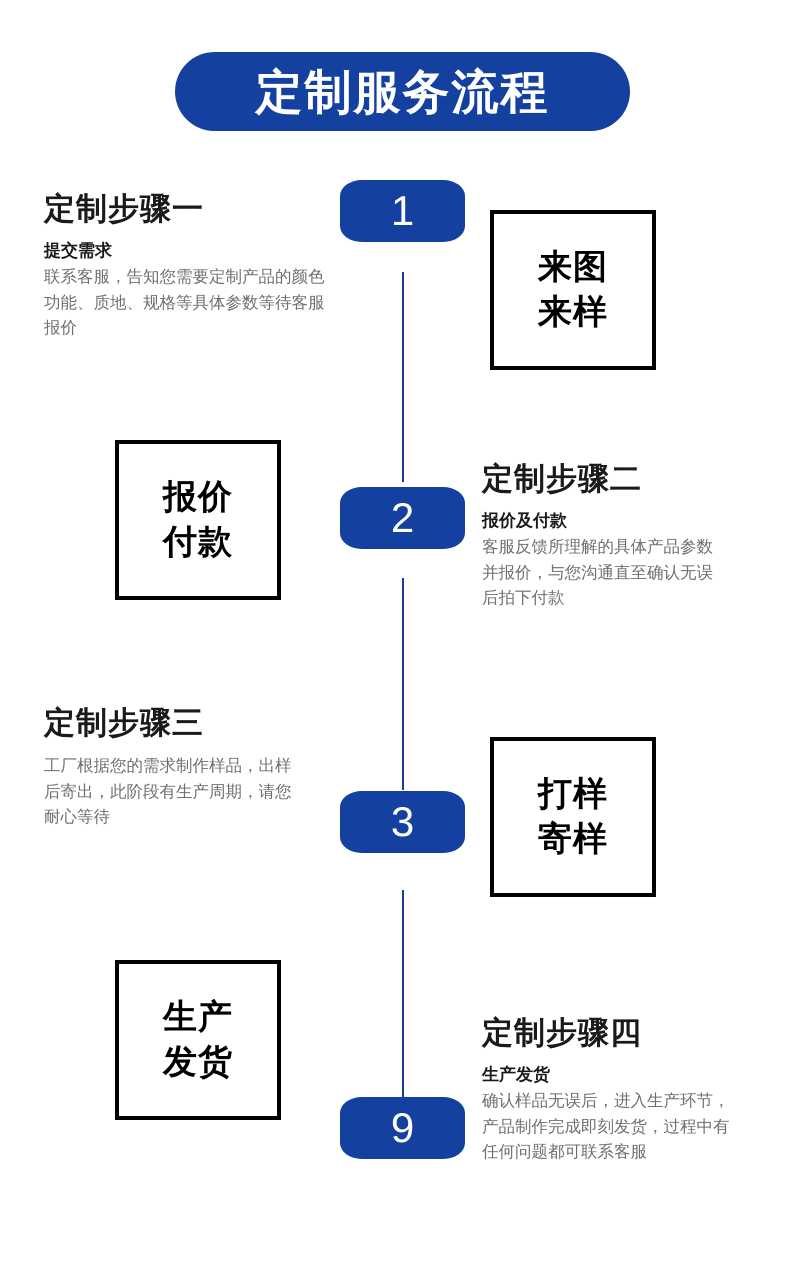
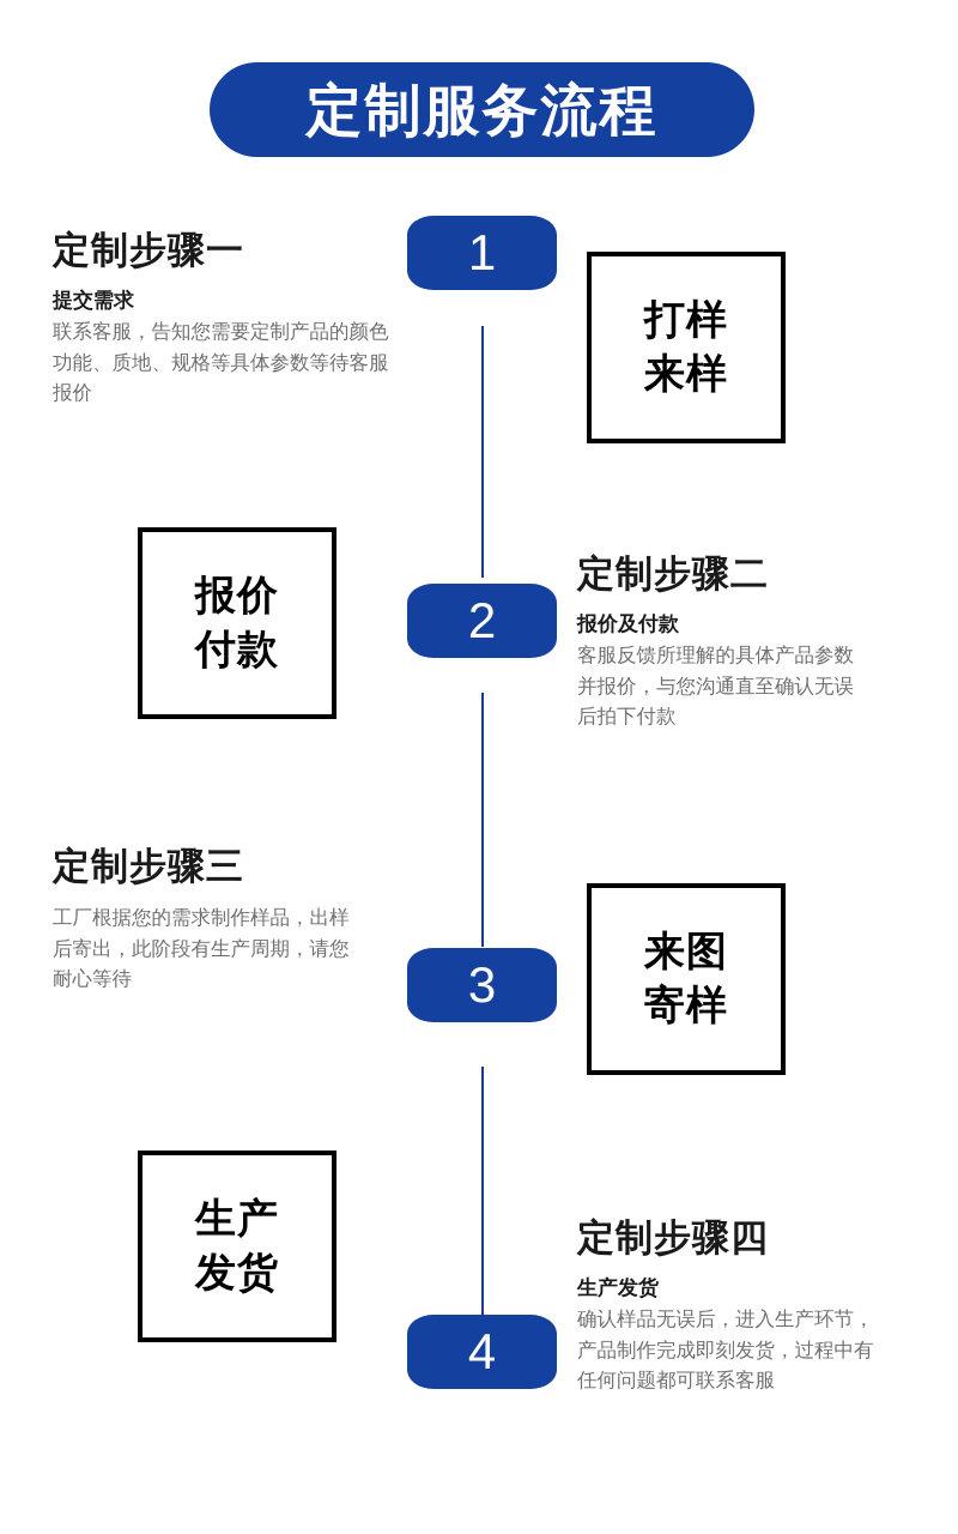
  定制服务流程
  定制步骤一
  提交需求
  联系客服，告知您需要定制产品的颜色
  功能、质地、规格等具体参数等待客服
  报价
  1
- 来图
+ 打样
  来样
  报价
  付款
  2
  定制步骤二
  报价及付款
  客服反馈所理解的具体产品参数
  并报价，与您沟通直至确认无误
  后拍下付款
  定制步骤三
  工厂根据您的需求制作样品，出样
  后寄出，此阶段有生产周期，请您
  耐心等待
  3
- 打样
+ 来图
  寄样
  生产
  发货
- 9
+ 4
  定制步骤四
  生产发货
  确认样品无误后，进入生产环节，
  产品制作完成即刻发货，过程中有
  任何问题都可联系客服
